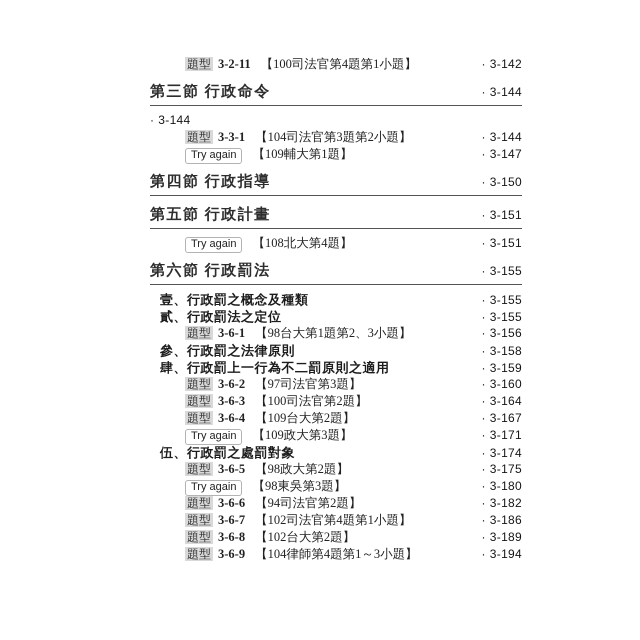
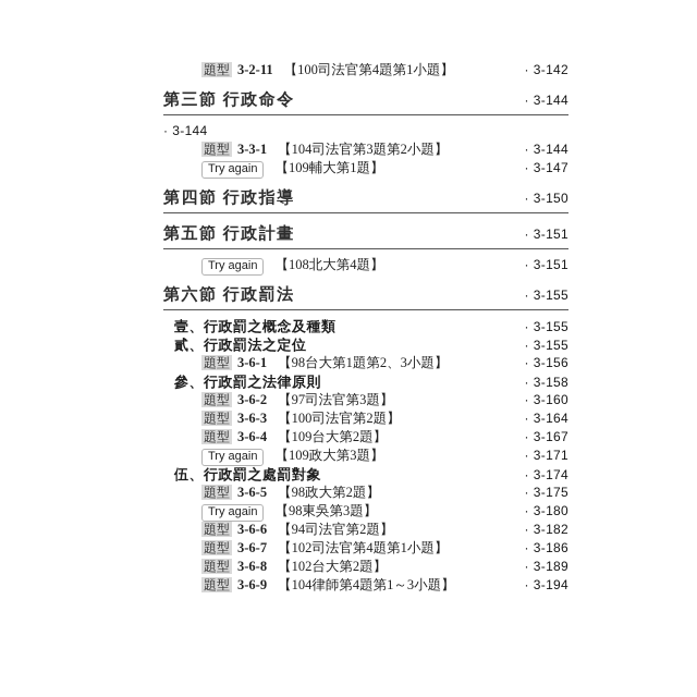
  題型 3-2-11 【100司法官第4題第1小題】
  · 3-142
  第三節 行政命令
  · 3-144
  · 3-144
  題型 3-3-1 【104司法官第3題第2小題】
  · 3-144
  Try again 【109輔大第1題】
  · 3-147
  第四節 行政指導
  · 3-150
  第五節 行政計畫
  · 3-151
  Try again 【108北大第4題】
  · 3-151
  第六節 行政罰法
  · 3-155
  壹、行政罰之概念及種類
  · 3-155
  貳、行政罰法之定位
  · 3-155
  題型 3-6-1 【98台大第1題第2、3小題】
  · 3-156
  參、行政罰之法律原則
  · 3-158
- 肆、行政罰上一行為不二罰原則之適用
- · 3-159
  題型 3-6-2 【97司法官第3題】
  · 3-160
  題型 3-6-3 【100司法官第2題】
  · 3-164
  題型 3-6-4 【109台大第2題】
  · 3-167
  Try again 【109政大第3題】
  · 3-171
  伍、行政罰之處罰對象
  · 3-174
  題型 3-6-5 【98政大第2題】
  · 3-175
  Try again 【98東吳第3題】
  · 3-180
  題型 3-6-6 【94司法官第2題】
  · 3-182
  題型 3-6-7 【102司法官第4題第1小題】
  · 3-186
  題型 3-6-8 【102台大第2題】
  · 3-189
  題型 3-6-9 【104律師第4題第1～3小題】
  · 3-194
